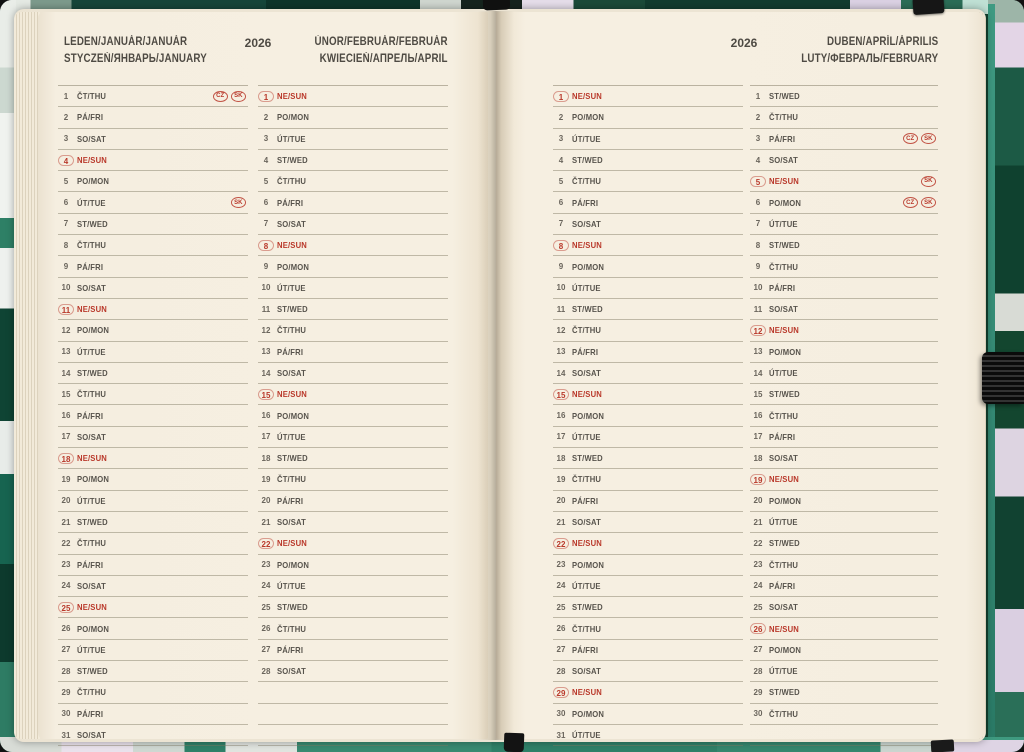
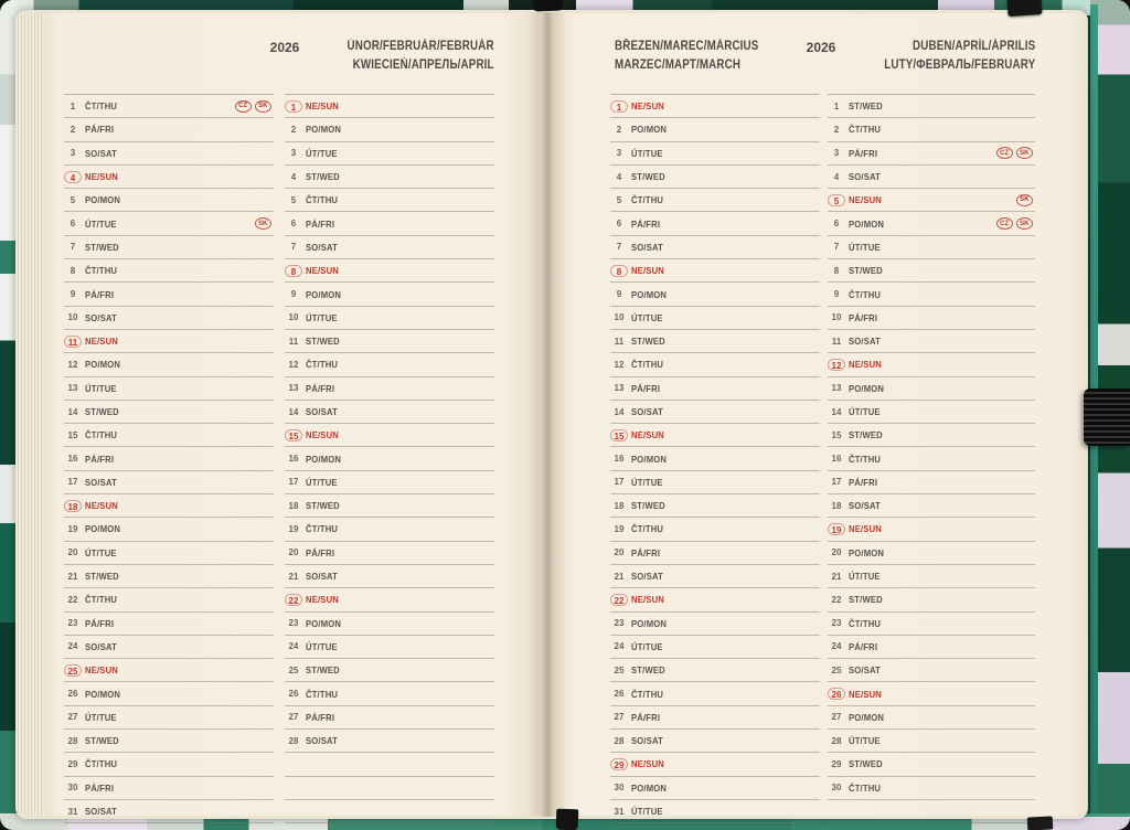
- LEDEN/JANUÁR/JANUÁR
- STYCZEŃ/ЯНВАРЬ/JANUARY
  2026
  ÚNOR/FEBRUÁR/FEBRUÁR
  KWIECIEŃ/АПРЕЛЬ/APRIL
+ BŘEZEN/MAREC/MÁRCIUS
+ MARZEC/МАРТ/MARCH
  2026
  DUBEN/APRÍL/ÁPRILIS
  LUTY/ФЕВРАЛЬ/FEBRUARY
  1
  ČT/THU
  2
  PÁ/FRI
  3
  SO/SAT
  4
  NE/SUN
  5
  PO/MON
  6
  ÚT/TUE
  7
  ST/WED
  8
  ČT/THU
  9
  PÁ/FRI
  10
  SO/SAT
  11
  NE/SUN
  12
  PO/MON
  13
  ÚT/TUE
  14
  ST/WED
  15
  ČT/THU
  16
  PÁ/FRI
  17
  SO/SAT
  18
  NE/SUN
  19
  PO/MON
  20
  ÚT/TUE
  21
  ST/WED
  22
  ČT/THU
  23
  PÁ/FRI
  24
  SO/SAT
  25
  NE/SUN
  26
  PO/MON
  27
  ÚT/TUE
  28
  ST/WED
  29
  ČT/THU
  30
  PÁ/FRI
  31
  SO/SAT
  1
  NE/SUN
  2
  PO/MON
  3
  ÚT/TUE
  4
  ST/WED
  5
  ČT/THU
  6
  PÁ/FRI
  7
  SO/SAT
  8
  NE/SUN
  9
  PO/MON
  10
  ÚT/TUE
  11
  ST/WED
  12
  ČT/THU
  13
  PÁ/FRI
  14
  SO/SAT
  15
  NE/SUN
  16
  PO/MON
  17
  ÚT/TUE
  18
  ST/WED
  19
  ČT/THU
  20
  PÁ/FRI
  21
  SO/SAT
  22
  NE/SUN
  23
  PO/MON
  24
  ÚT/TUE
  25
  ST/WED
  26
  ČT/THU
  27
  PÁ/FRI
  28
  SO/SAT
  1
  NE/SUN
  2
  PO/MON
  3
  ÚT/TUE
  4
  ST/WED
  5
  ČT/THU
  6
  PÁ/FRI
  7
  SO/SAT
  8
  NE/SUN
  9
  PO/MON
  10
  ÚT/TUE
  11
  ST/WED
  12
  ČT/THU
  13
  PÁ/FRI
  14
  SO/SAT
  15
  NE/SUN
  16
  PO/MON
  17
  ÚT/TUE
  18
  ST/WED
  19
  ČT/THU
  20
  PÁ/FRI
  21
  SO/SAT
  22
  NE/SUN
  23
  PO/MON
  24
  ÚT/TUE
  25
  ST/WED
  26
  ČT/THU
  27
  PÁ/FRI
  28
  SO/SAT
  29
  NE/SUN
  30
  PO/MON
  31
  ÚT/TUE
  1
  ST/WED
  2
  ČT/THU
  3
  PÁ/FRI
  4
  SO/SAT
  5
  NE/SUN
  6
  PO/MON
  7
  ÚT/TUE
  8
  ST/WED
  9
  ČT/THU
  10
  PÁ/FRI
  11
  SO/SAT
  12
  NE/SUN
  13
  PO/MON
  14
  ÚT/TUE
  15
  ST/WED
  16
  ČT/THU
  17
  PÁ/FRI
  18
  SO/SAT
  19
  NE/SUN
  20
  PO/MON
  21
  ÚT/TUE
  22
  ST/WED
  23
  ČT/THU
  24
  PÁ/FRI
  25
  SO/SAT
  26
  NE/SUN
  27
  PO/MON
  28
  ÚT/TUE
  29
  ST/WED
  30
  ČT/THU
